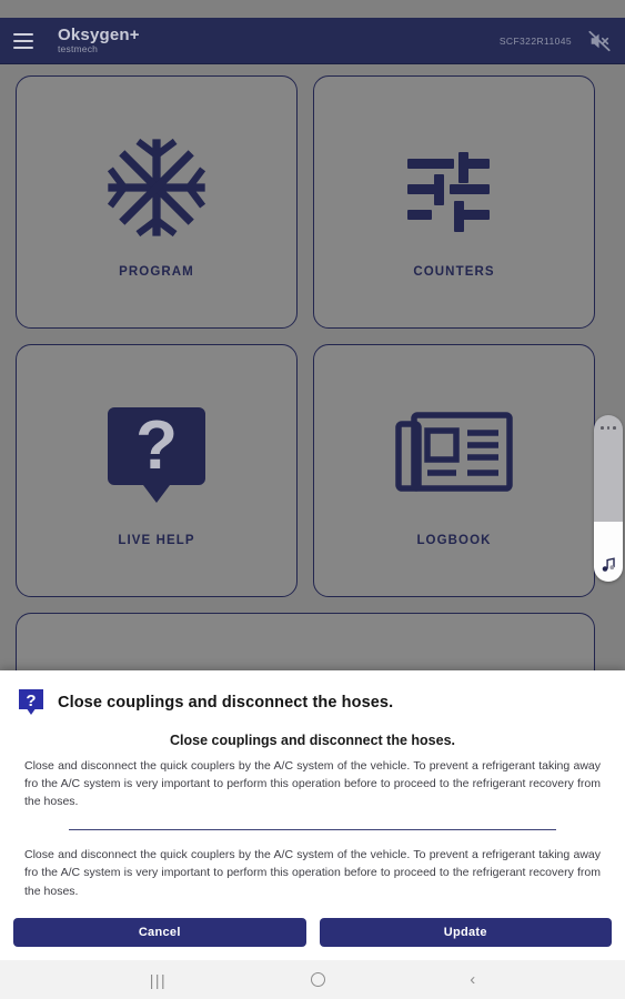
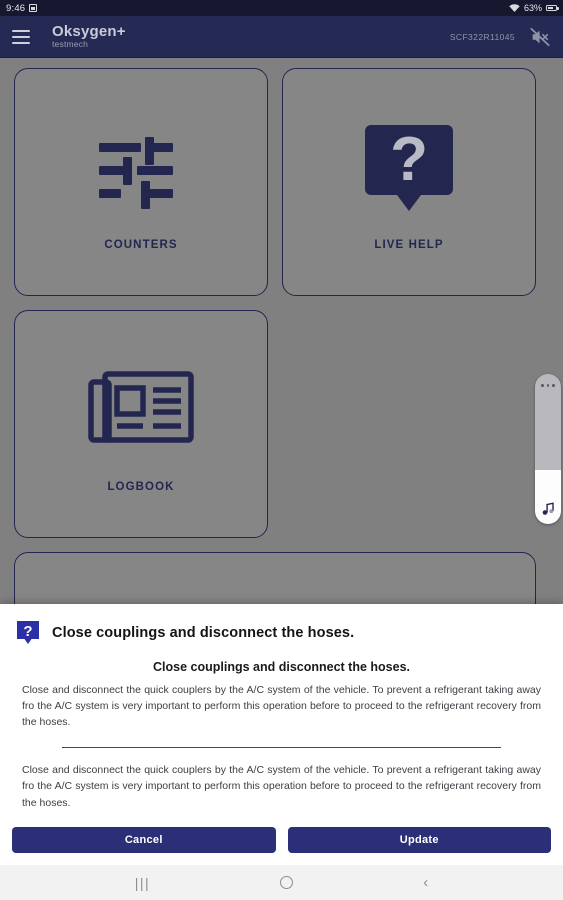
+ 9:46
+ 63%
  Oksygen+
  testmech
  SCF322R11045
- PROGRAM
  COUNTERS
  ?
  LIVE HELP
  LOGBOOK
  ?
  Close couplings and disconnect the hoses.
  Close couplings and disconnect the hoses.
  Close and disconnect the quick couplers by the A/C system of the vehicle. To prevent a refrigerant taking away fro the A/C system is very important to perform this operation before to proceed to the refrigerant recovery from the hoses.
  Close and disconnect the quick couplers by the A/C system of the vehicle. To prevent a refrigerant taking away fro the A/C system is very important to perform this operation before to proceed to the refrigerant recovery from the hoses.
  Cancel
  Update
  |||
  ‹
